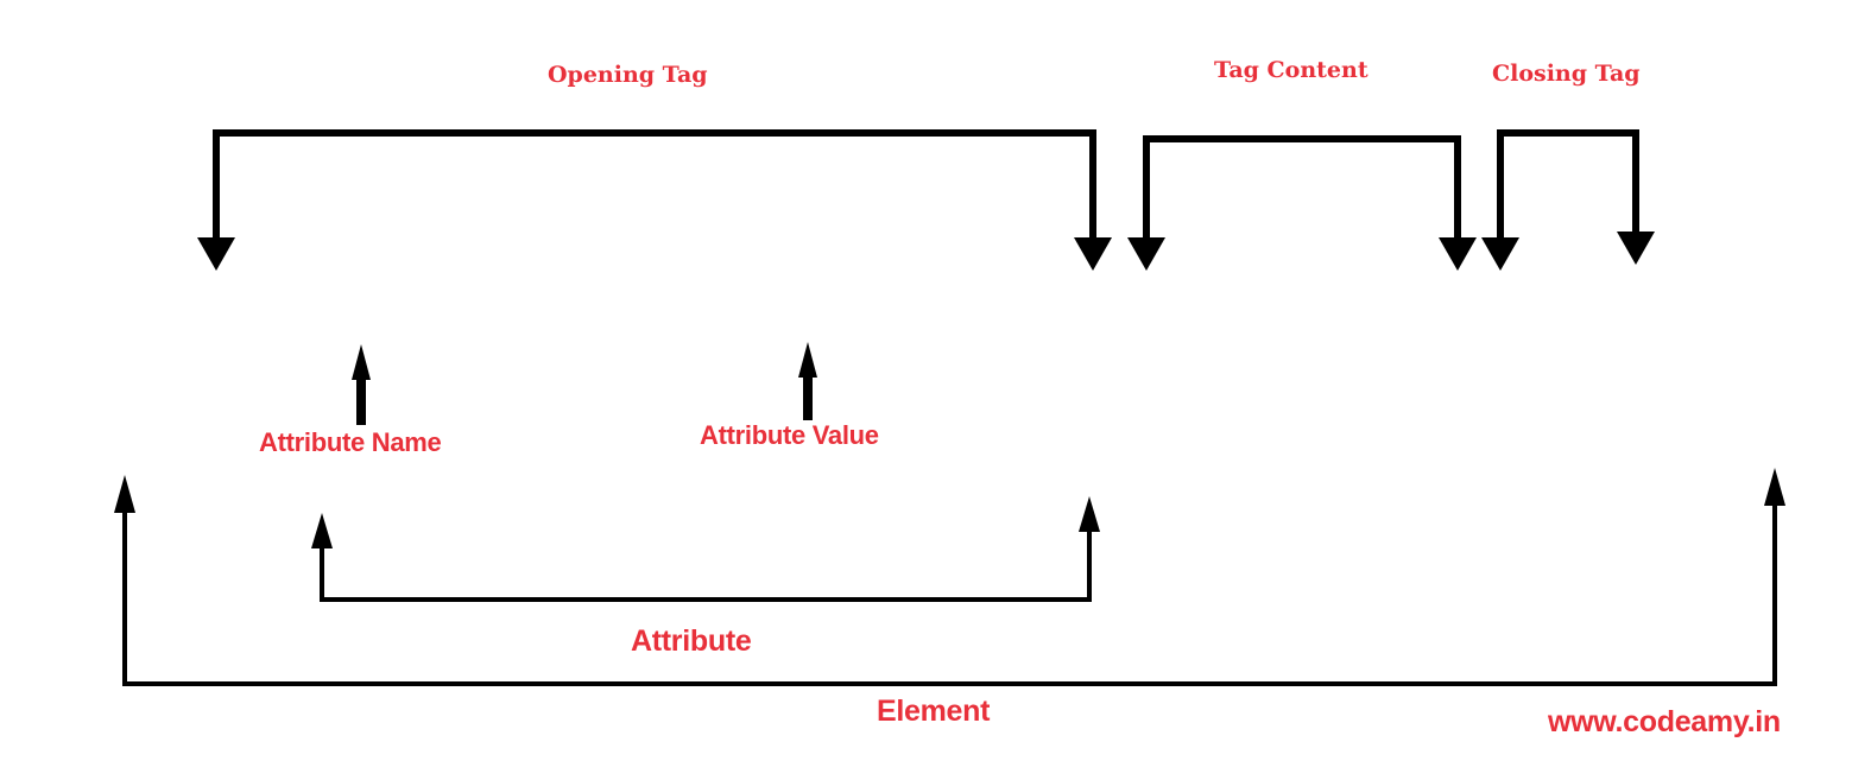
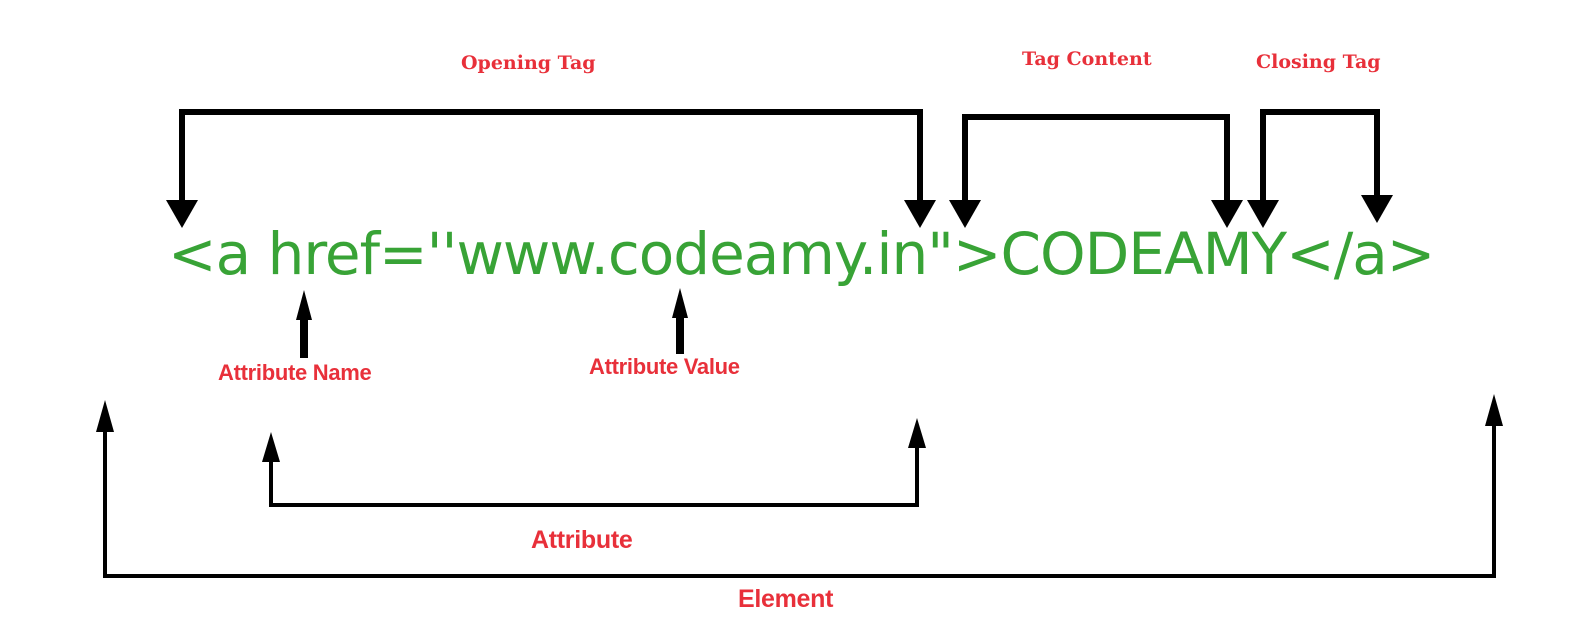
+ <a href=''www.codeamy.in">CODEAMY</a>
  Opening Tag
  Tag Content
  Closing Tag
  Attribute Name
  Attribute Value
  Attribute
  Element
- www.codeamy.in
